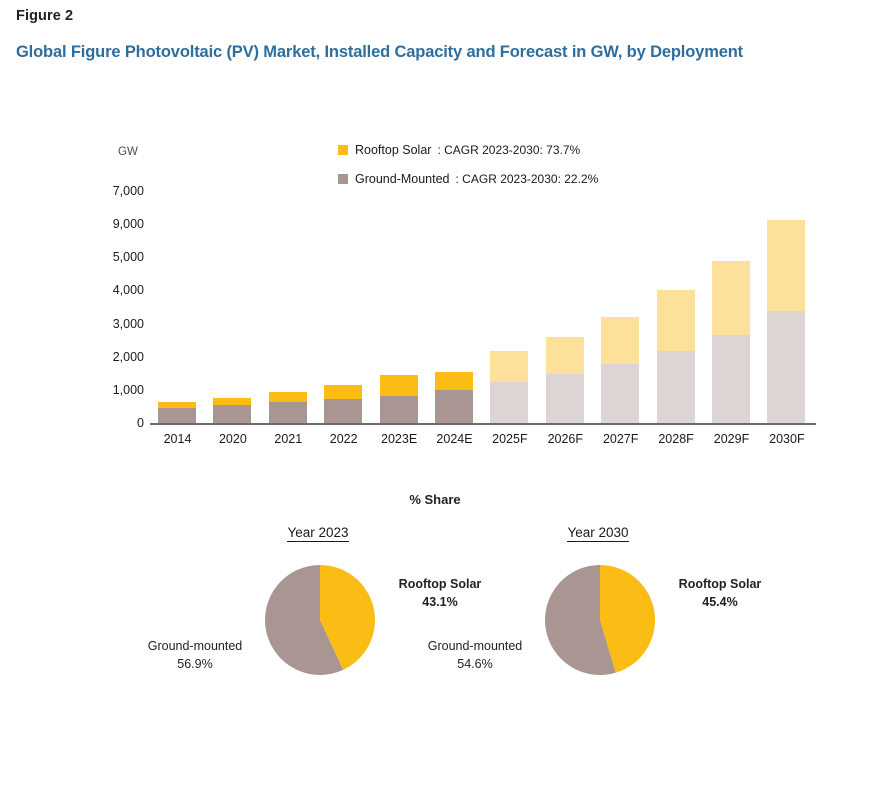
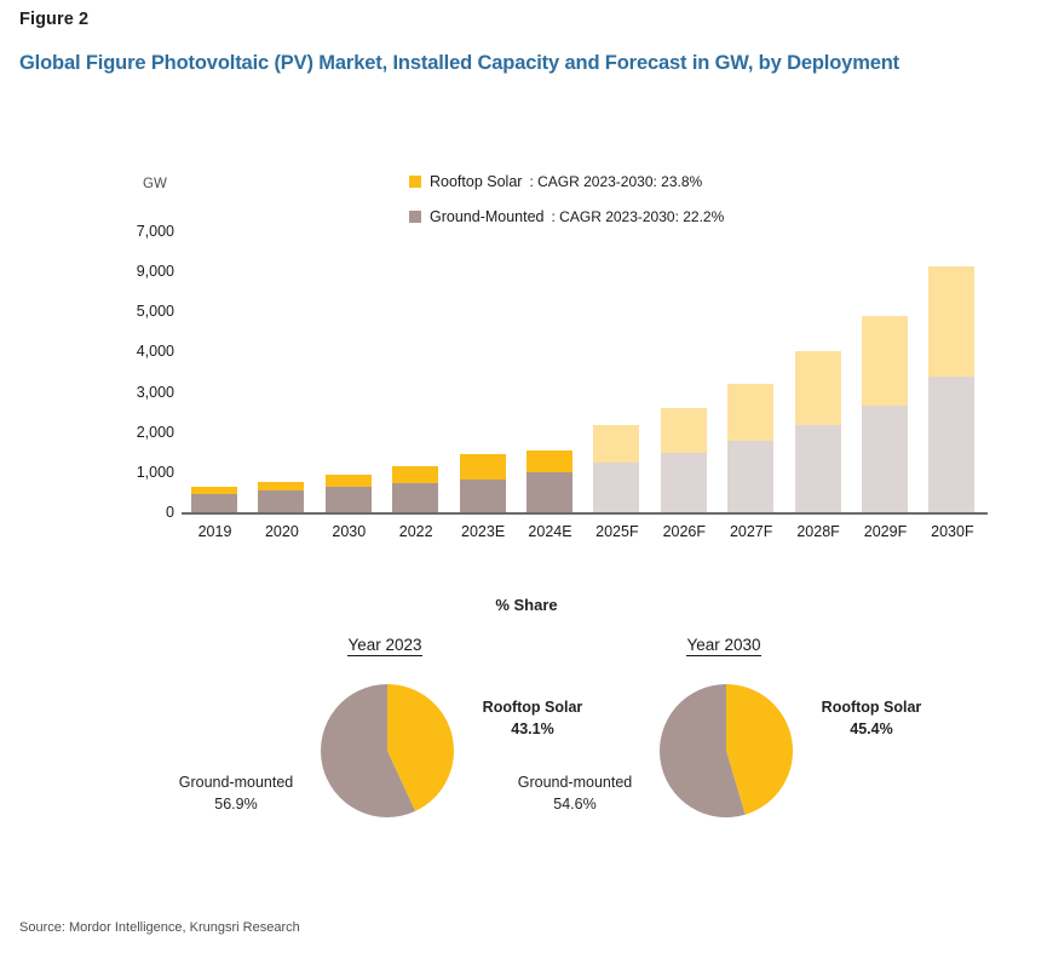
  Figure 2
  Global Figure Photovoltaic (PV) Market, Installed Capacity and Forecast in GW, by Deployment
  GW
  0
  1,000
  2,000
  3,000
  4,000
  5,000
  9,000
  7,000
- 2014
+ 2019
  2020
- 2021
+ 2030
  2022
  2023E
  2024E
  2025F
  2026F
  2027F
  2028F
  2029F
  2030F
  Rooftop Solar
- : CAGR 2023-2030: 73.7%
+ : CAGR 2023-2030: 23.8%
  Ground-Mounted
  : CAGR 2023-2030: 22.2%
  % Share
  Year 2023
  Rooftop Solar
  43.1%
  Ground-mounted
  56.9%
  Year 2030
  Rooftop Solar
  45.4%
  Ground-mounted
  54.6%
+ Source: Mordor Intelligence, Krungsri Research
